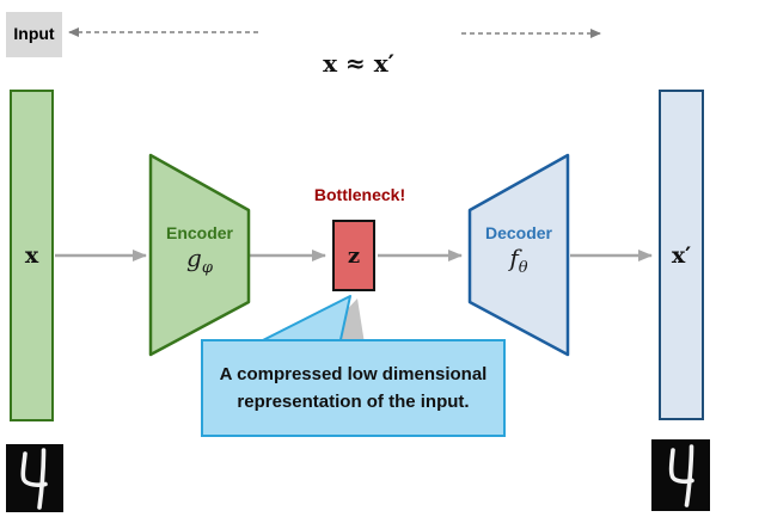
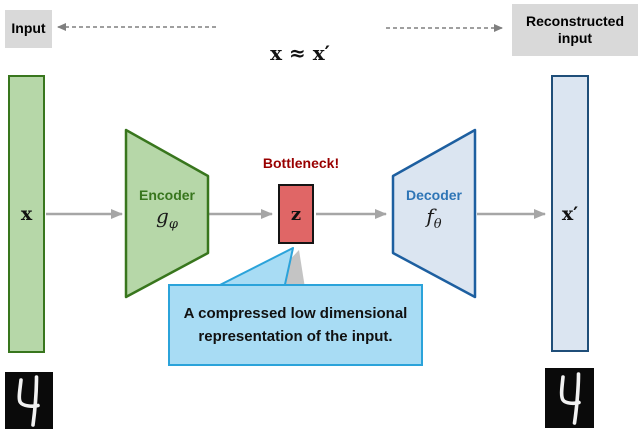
  Input
+ Reconstructed input
  x ≈ x′
  x
  Encoder
  gφ
  Bottleneck!
  z
  Decoder
  fθ
  x′
  A compressed low dimensional
  representation of the input.
